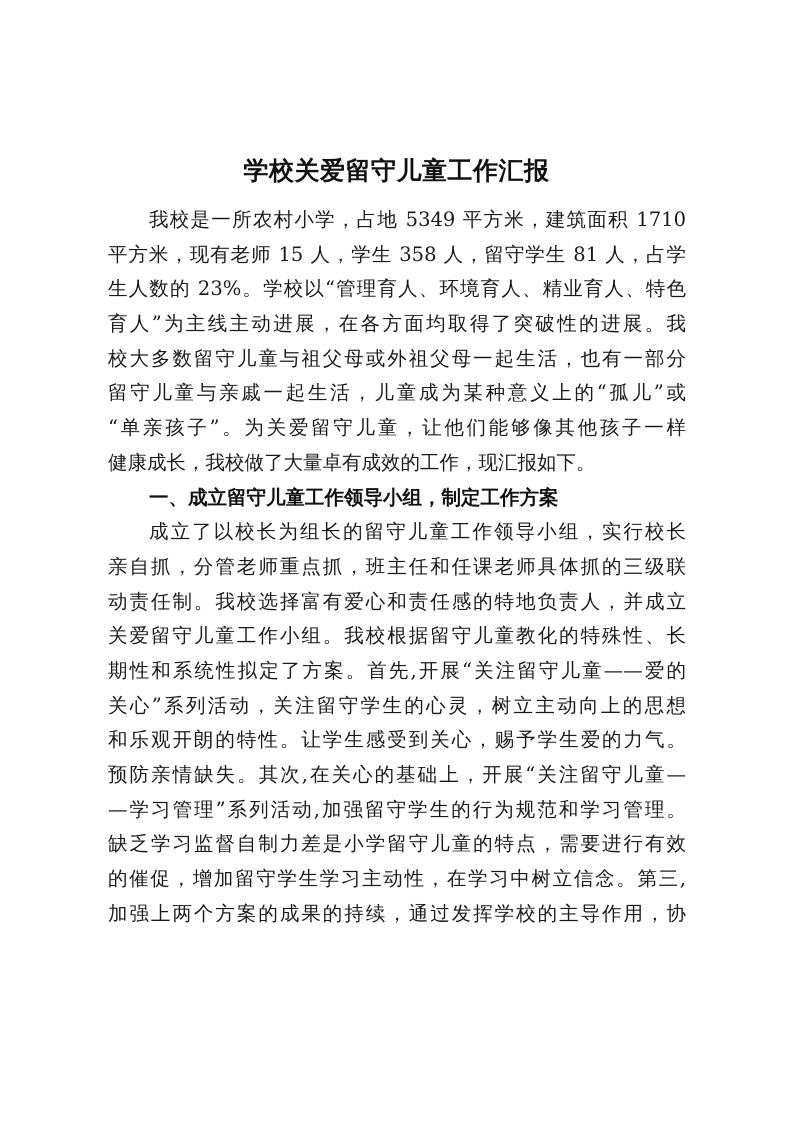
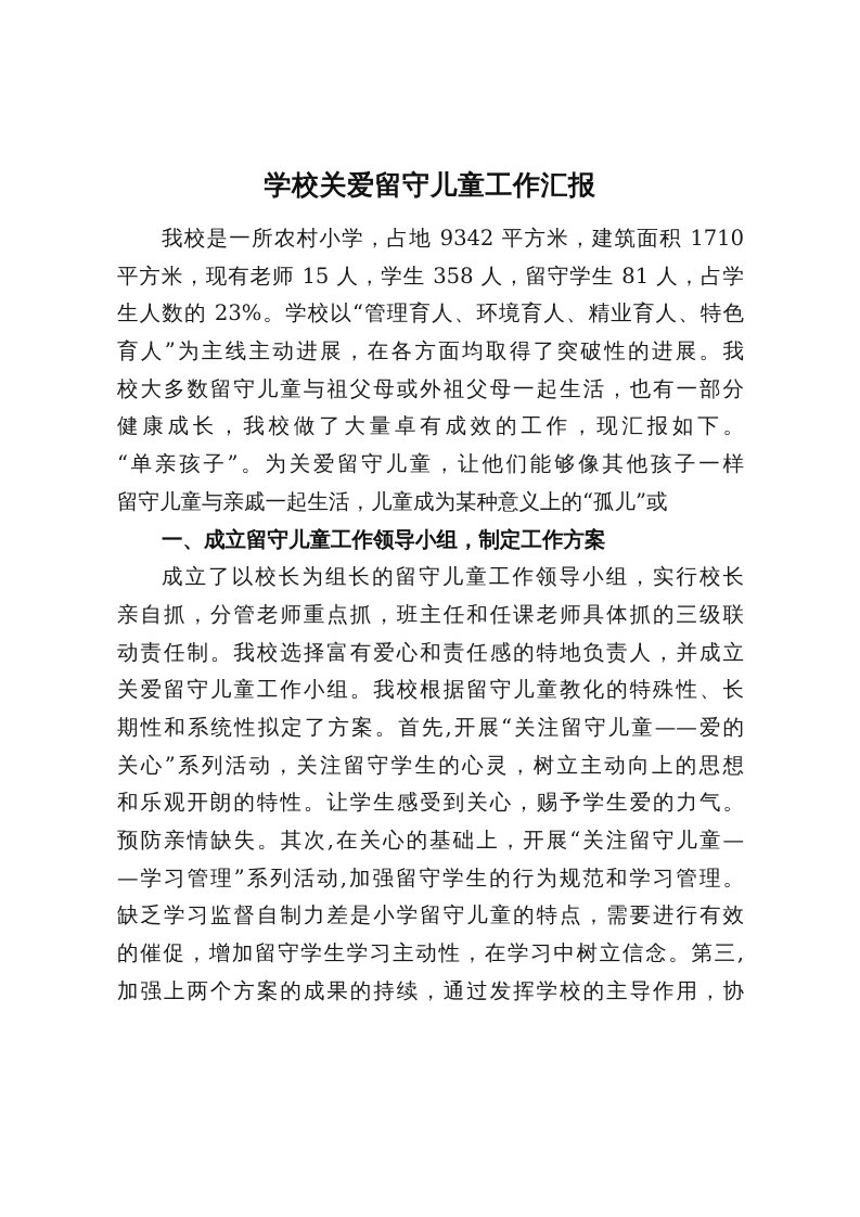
  学校关爱留守儿童工作汇报
- 我校是一所农村小学，占地 5349 平方米，建筑面积 1710
+ 我校是一所农村小学，占地 9342 平方米，建筑面积 1710
  平方米，现有老师 15 人，学生 358 人，留守学生 81 人，占学
  生人数的 23%。学校以“管理育人、环境育人、精业育人、特色
  育人”为主线主动进展，在各方面均取得了突破性的进展。我
  校大多数留守儿童与祖父母或外祖父母一起生活，也有一部分
- 留守儿童与亲戚一起生活，儿童成为某种意义上的“孤儿”或
+ 健康成长，我校做了大量卓有成效的工作，现汇报如下。
  “单亲孩子”。为关爱留守儿童，让他们能够像其他孩子一样
- 健康成长，我校做了大量卓有成效的工作，现汇报如下。
+ 留守儿童与亲戚一起生活，儿童成为某种意义上的“孤儿”或
  一、成立留守儿童工作领导小组，制定工作方案
  成立了以校长为组长的留守儿童工作领导小组，实行校长
  亲自抓，分管老师重点抓，班主任和任课老师具体抓的三级联
  动责任制。我校选择富有爱心和责任感的特地负责人，并成立
  关爱留守儿童工作小组。我校根据留守儿童教化的特殊性、长
  期性和系统性拟定了方案。首先,开展“关注留守儿童——爱的
  关心”系列活动，关注留守学生的心灵，树立主动向上的思想
  和乐观开朗的特性。让学生感受到关心，赐予学生爱的力气。
  预防亲情缺失。其次,在关心的基础上，开展“关注留守儿童—
  —学习管理”系列活动,加强留守学生的行为规范和学习管理。
  缺乏学习监督自制力差是小学留守儿童的特点，需要进行有效
  的催促，增加留守学生学习主动性，在学习中树立信念。第三,
  加强上两个方案的成果的持续，通过发挥学校的主导作用，协
